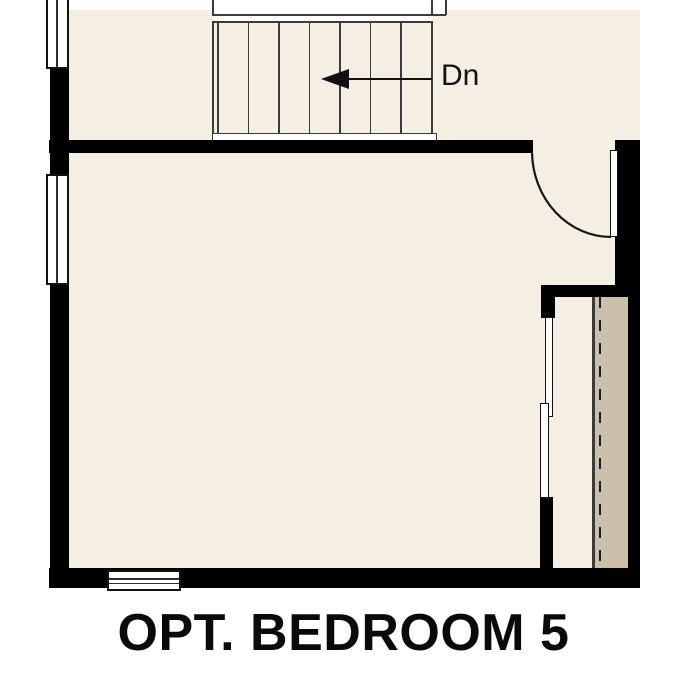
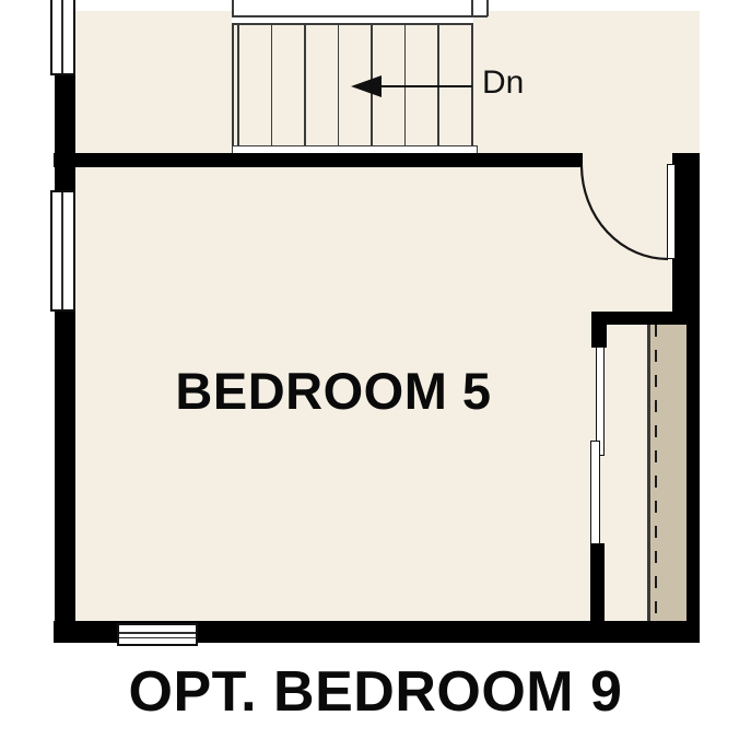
  Dn
+ BEDROOM 5
- OPT. BEDROOM 5
+ OPT. BEDROOM 9
